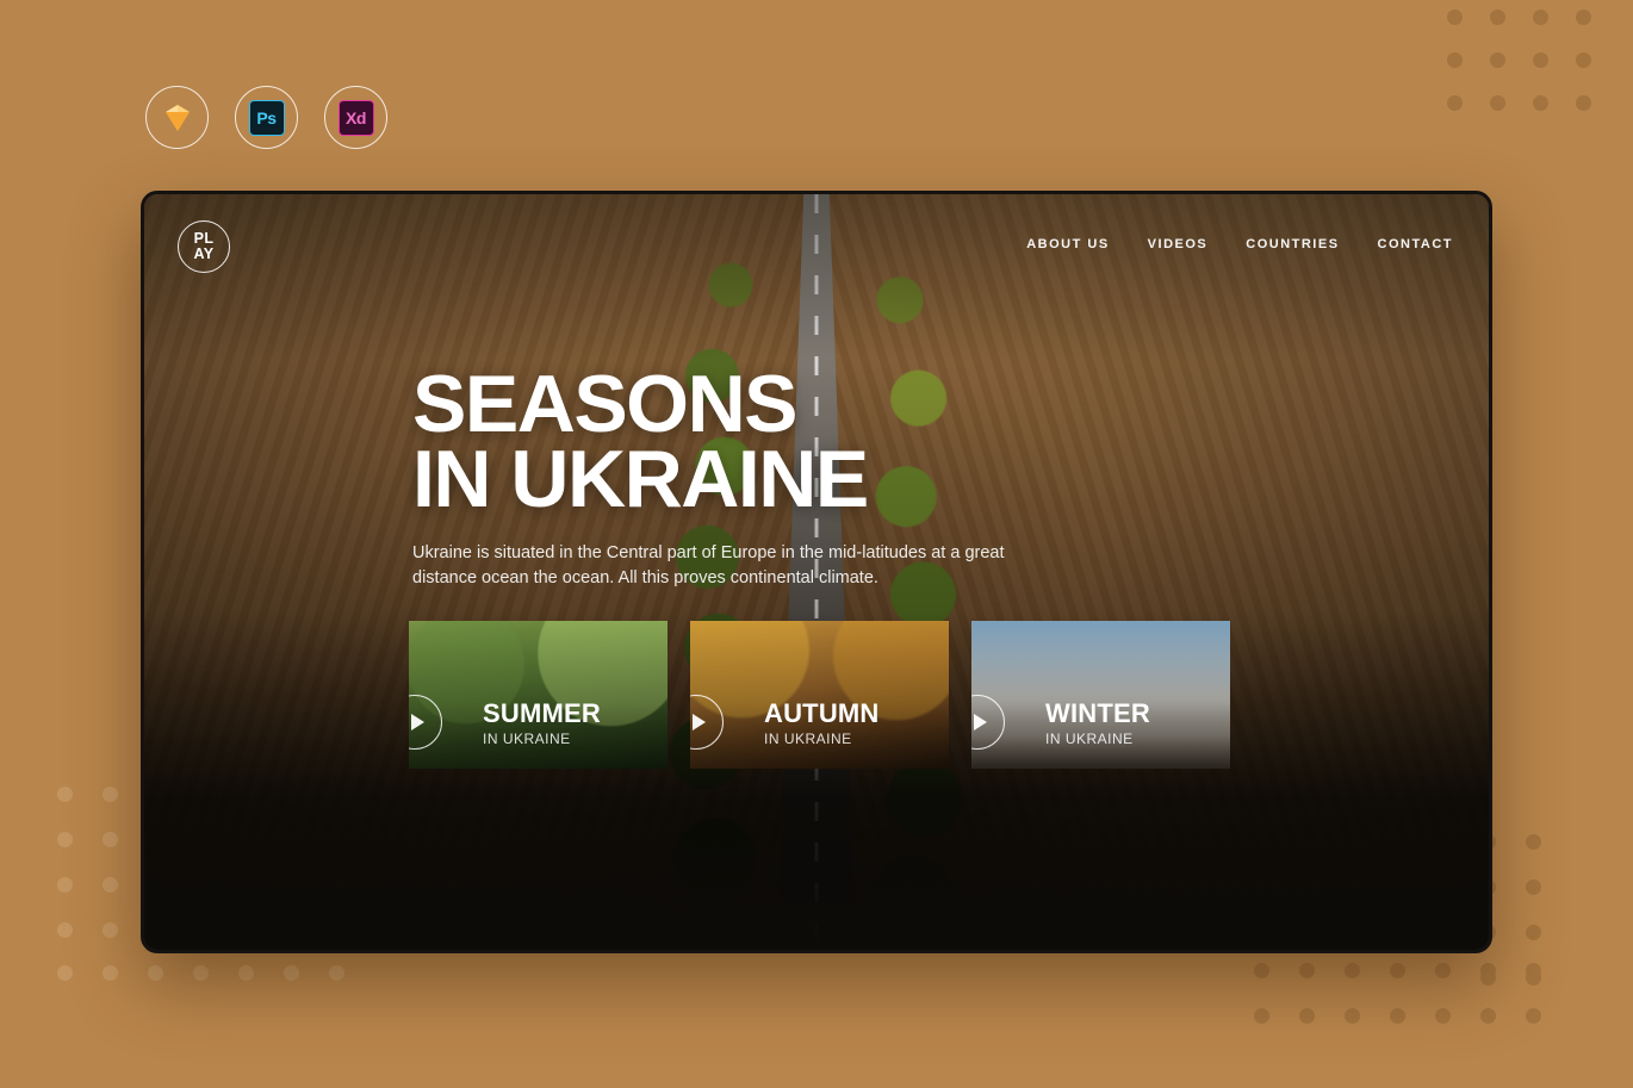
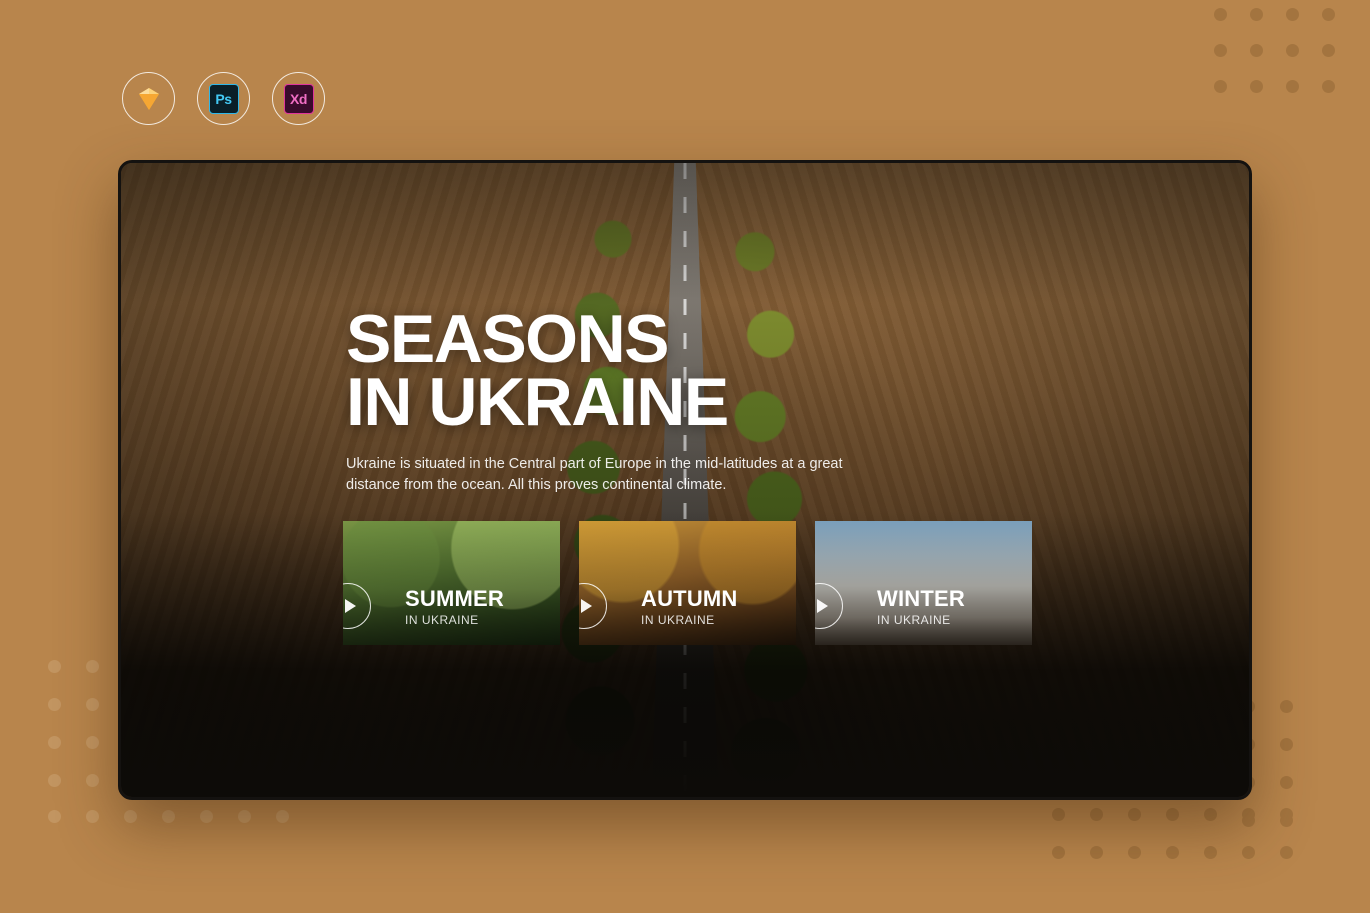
  Ps
  Xd
- PL
- AY
- ABOUT US
- VIDEOS
- COUNTRIES
- CONTACT
  SEASONS
  IN UKRAINE
- Ukraine is situated in the Central part of Europe in the mid-latitudes at a great distance ocean the ocean. All this proves continental climate.
+ Ukraine is situated in the Central part of Europe in the mid-latitudes at a great distance from the ocean. All this proves continental climate.
  SUMMER
  IN UKRAINE
  AUTUMN
  IN UKRAINE
  WINTER
  IN UKRAINE
